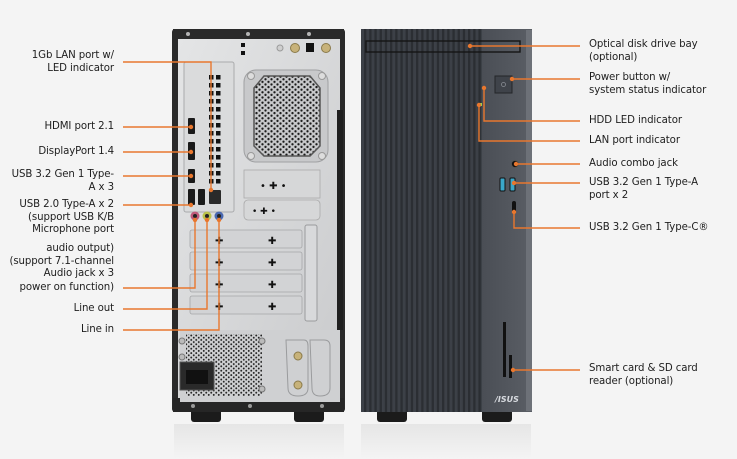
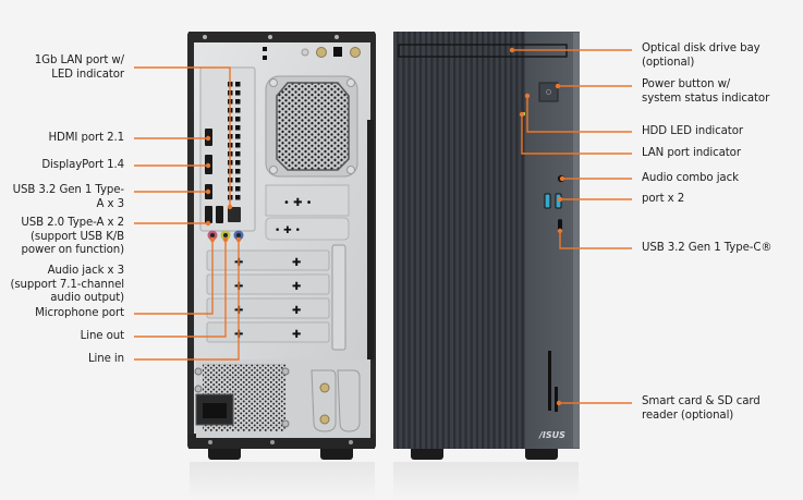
  • ✚ •
  • ✚ •
  ✚
  ✚
  ✚
  ✚
  /ISUS
  1Gb LAN port w/
  LED indicator
  HDMI port 2.1
  DisplayPort 1.4
  USB 3.2 Gen 1 Type-
  A x 3
  USB 2.0 Type-A x 2
  (support USB K/B
- Microphone port
+ power on function)
- audio output)
+ Audio jack x 3
  (support 7.1-channel
- Audio jack x 3
+ audio output)
- power on function)
+ Microphone port
  Line out
  Line in
  Optical disk drive bay
  (optional)
  Power button w/
  system status indicator
  HDD LED indicator
  LAN port indicator
  Audio combo jack
- USB 3.2 Gen 1 Type-A
  port x 2
  USB 3.2 Gen 1 Type-C®
  Smart card & SD card
  reader (optional)
